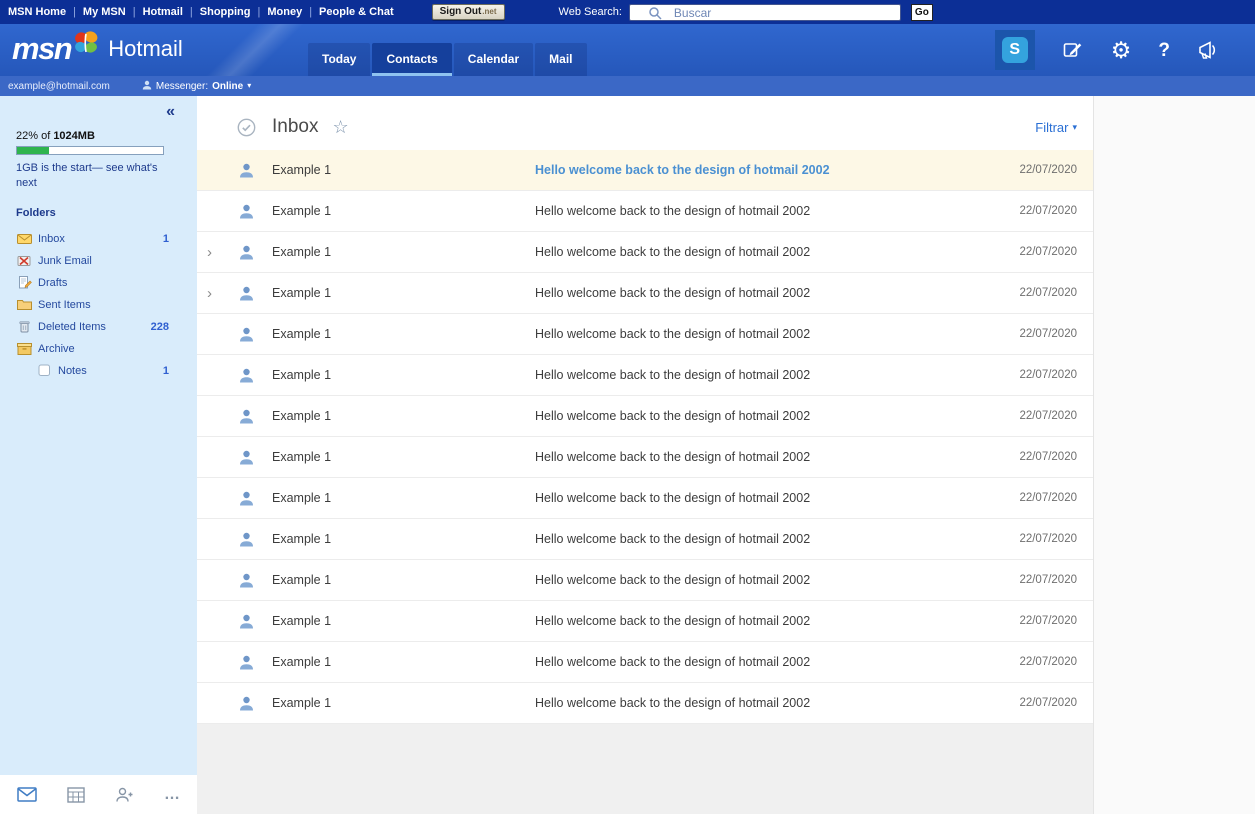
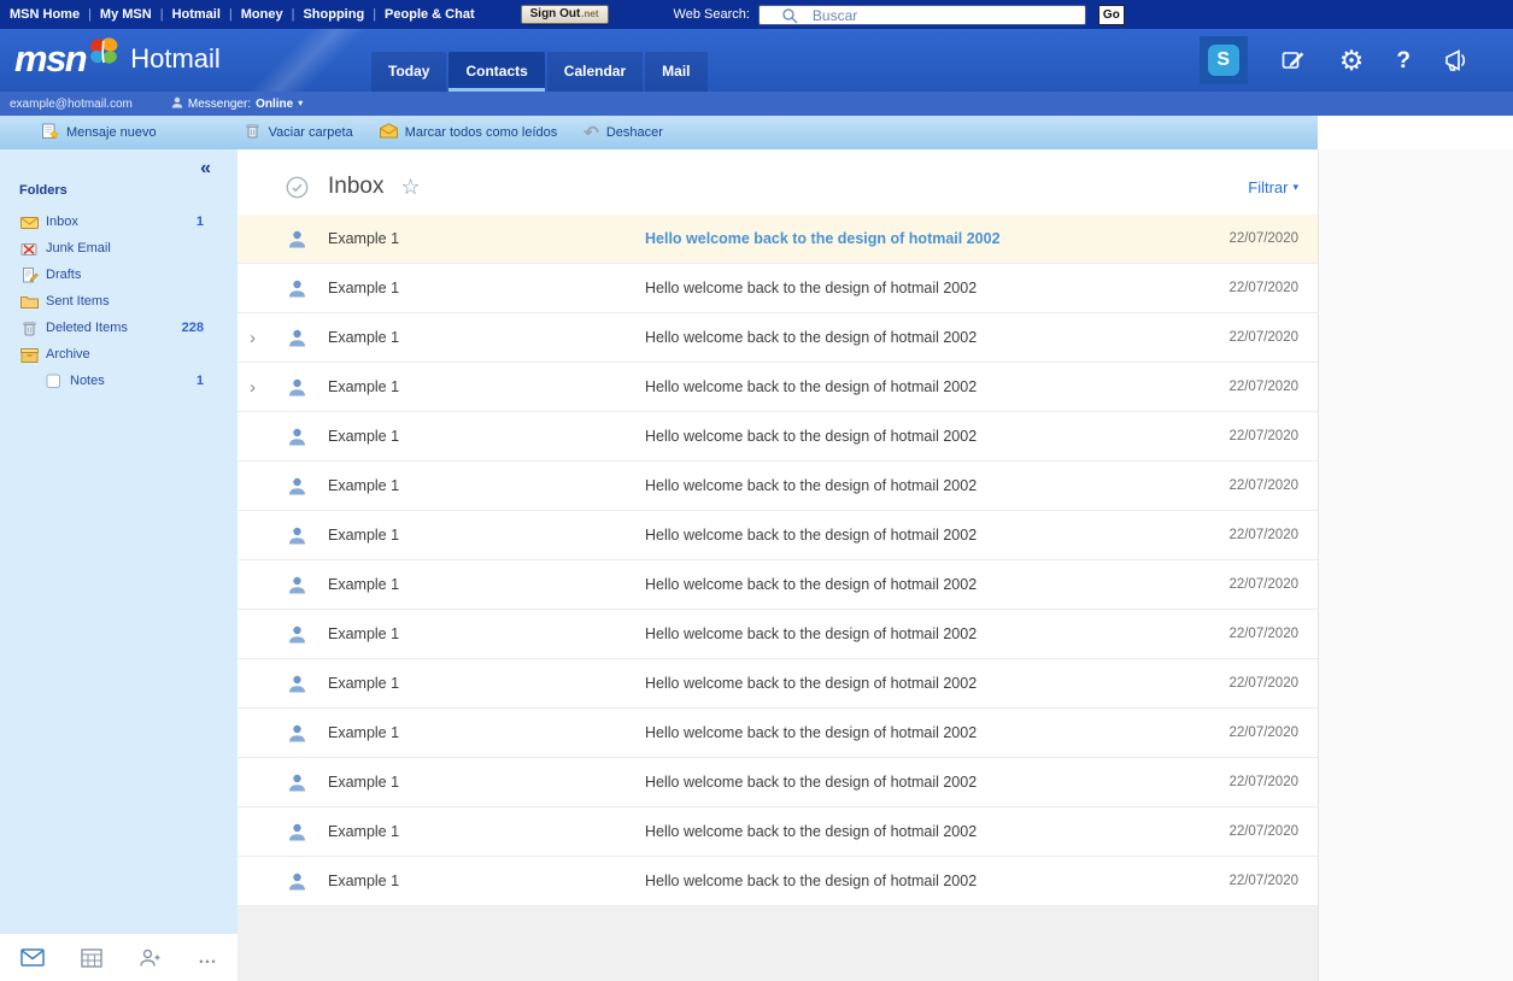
  MSN Home
  |
  My MSN
  |
  Hotmail
  |
- Shopping
+ Money
  |
- Money
+ Shopping
  |
  People & Chat
  Sign Out
  .net
  Web Search:
  Buscar
  Go
  msn
  Hotmail
  Today
  Contacts
  Calendar
  Mail
  S
  ⚙
  ?
  example@hotmail.com
  Messenger:
  Online
  ▾
+ Mensaje nuevo
+ Vaciar carpeta
+ Marcar todos como leídos
+ ↶
+ Deshacer
  «
- 22% of 1024MB
- 1GB is the start— see what's next
  Folders
  Inbox
  1
  Junk Email
  Drafts
  Sent Items
  Deleted Items
  228
  Archive
  Notes
  1
  …
  Inbox
  ☆
  Filtrar
  ▾
  Example 1
  Hello welcome back to the design of hotmail 2002
  22/07/2020
  Example 1
  Hello welcome back to the design of hotmail 2002
  22/07/2020
  ›
  Example 1
  Hello welcome back to the design of hotmail 2002
  22/07/2020
  ›
  Example 1
  Hello welcome back to the design of hotmail 2002
  22/07/2020
  Example 1
  Hello welcome back to the design of hotmail 2002
  22/07/2020
  Example 1
  Hello welcome back to the design of hotmail 2002
  22/07/2020
  Example 1
  Hello welcome back to the design of hotmail 2002
  22/07/2020
  Example 1
  Hello welcome back to the design of hotmail 2002
  22/07/2020
  Example 1
  Hello welcome back to the design of hotmail 2002
  22/07/2020
  Example 1
  Hello welcome back to the design of hotmail 2002
  22/07/2020
  Example 1
  Hello welcome back to the design of hotmail 2002
  22/07/2020
  Example 1
  Hello welcome back to the design of hotmail 2002
  22/07/2020
  Example 1
  Hello welcome back to the design of hotmail 2002
  22/07/2020
  Example 1
  Hello welcome back to the design of hotmail 2002
  22/07/2020
